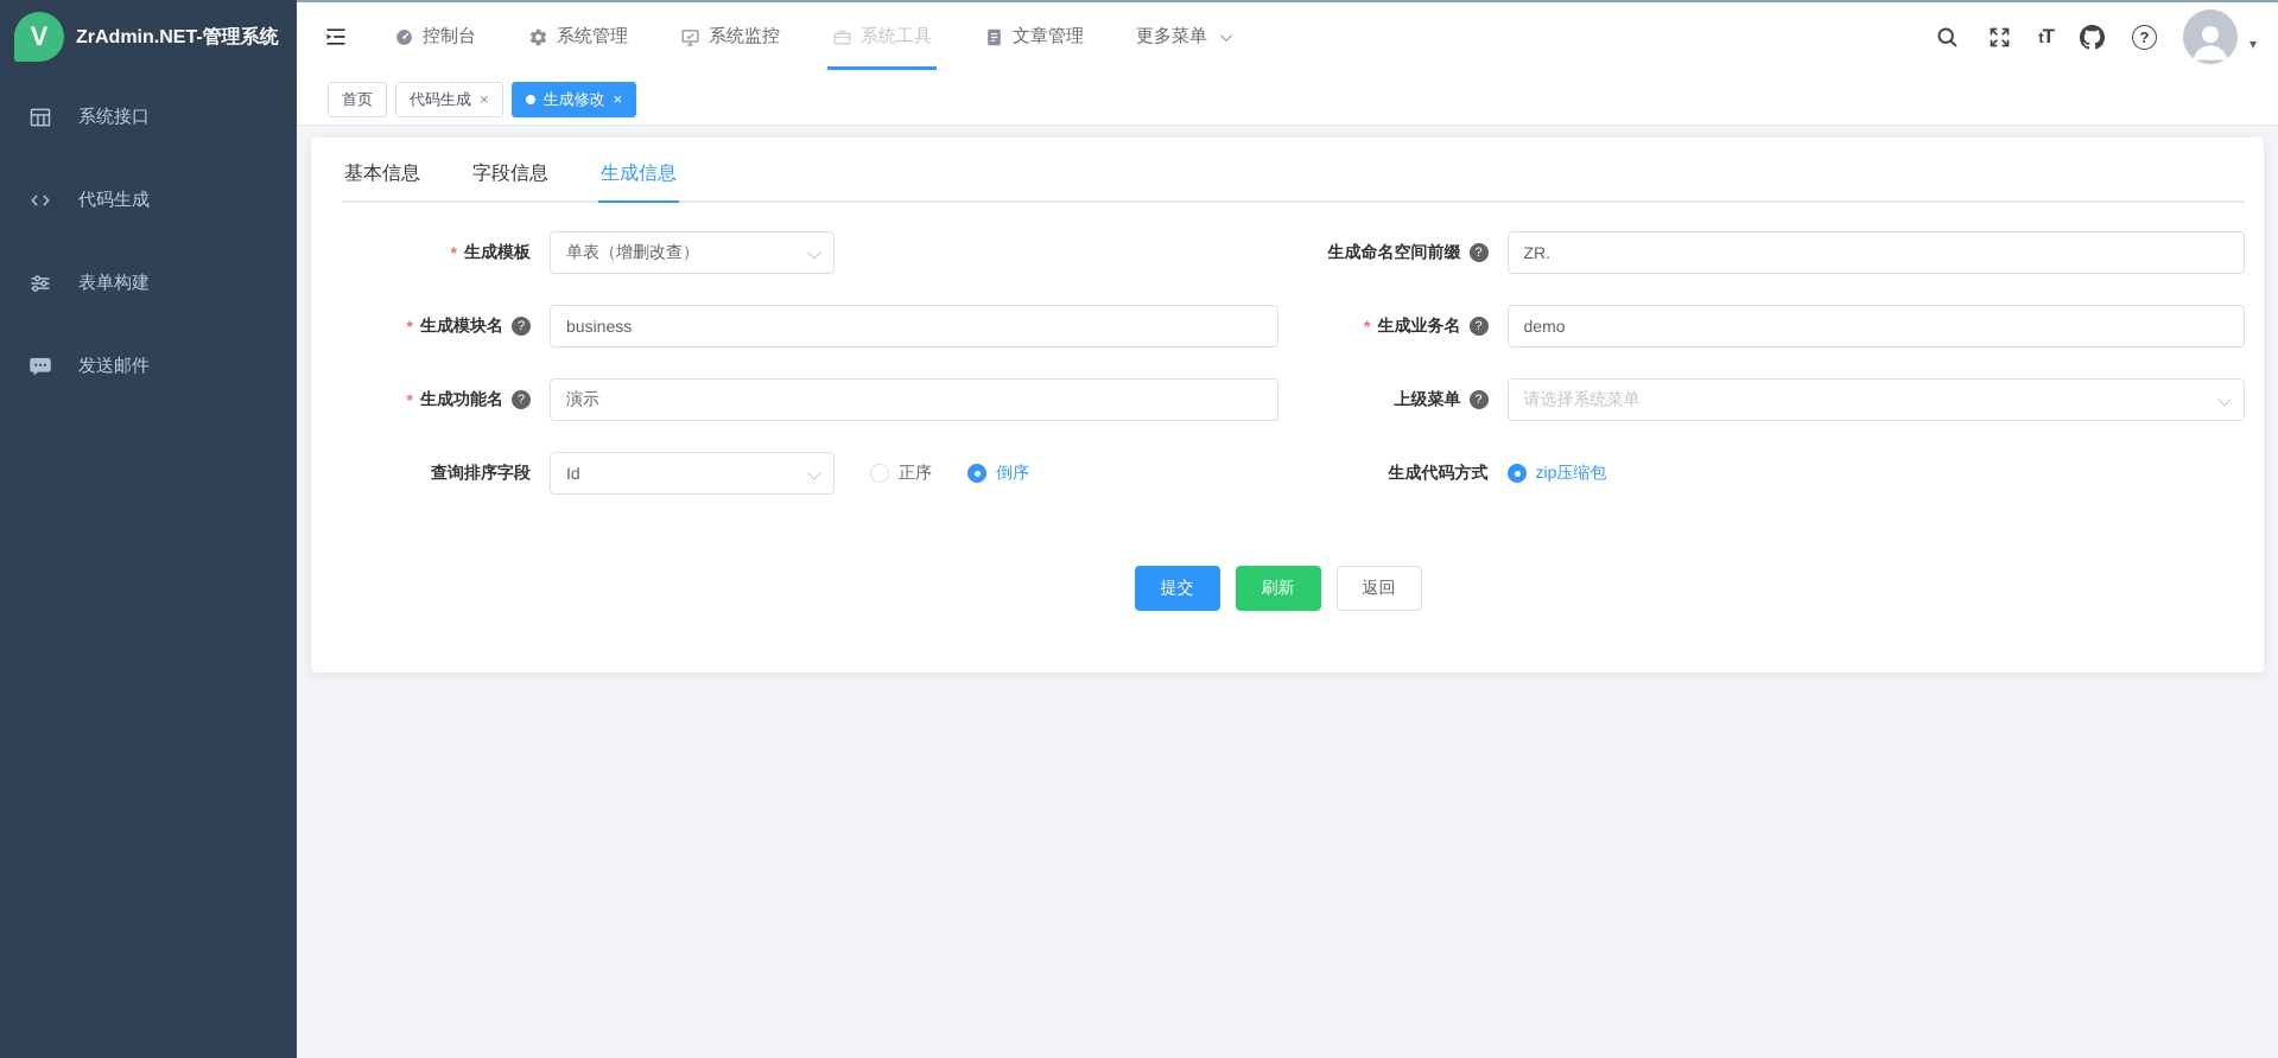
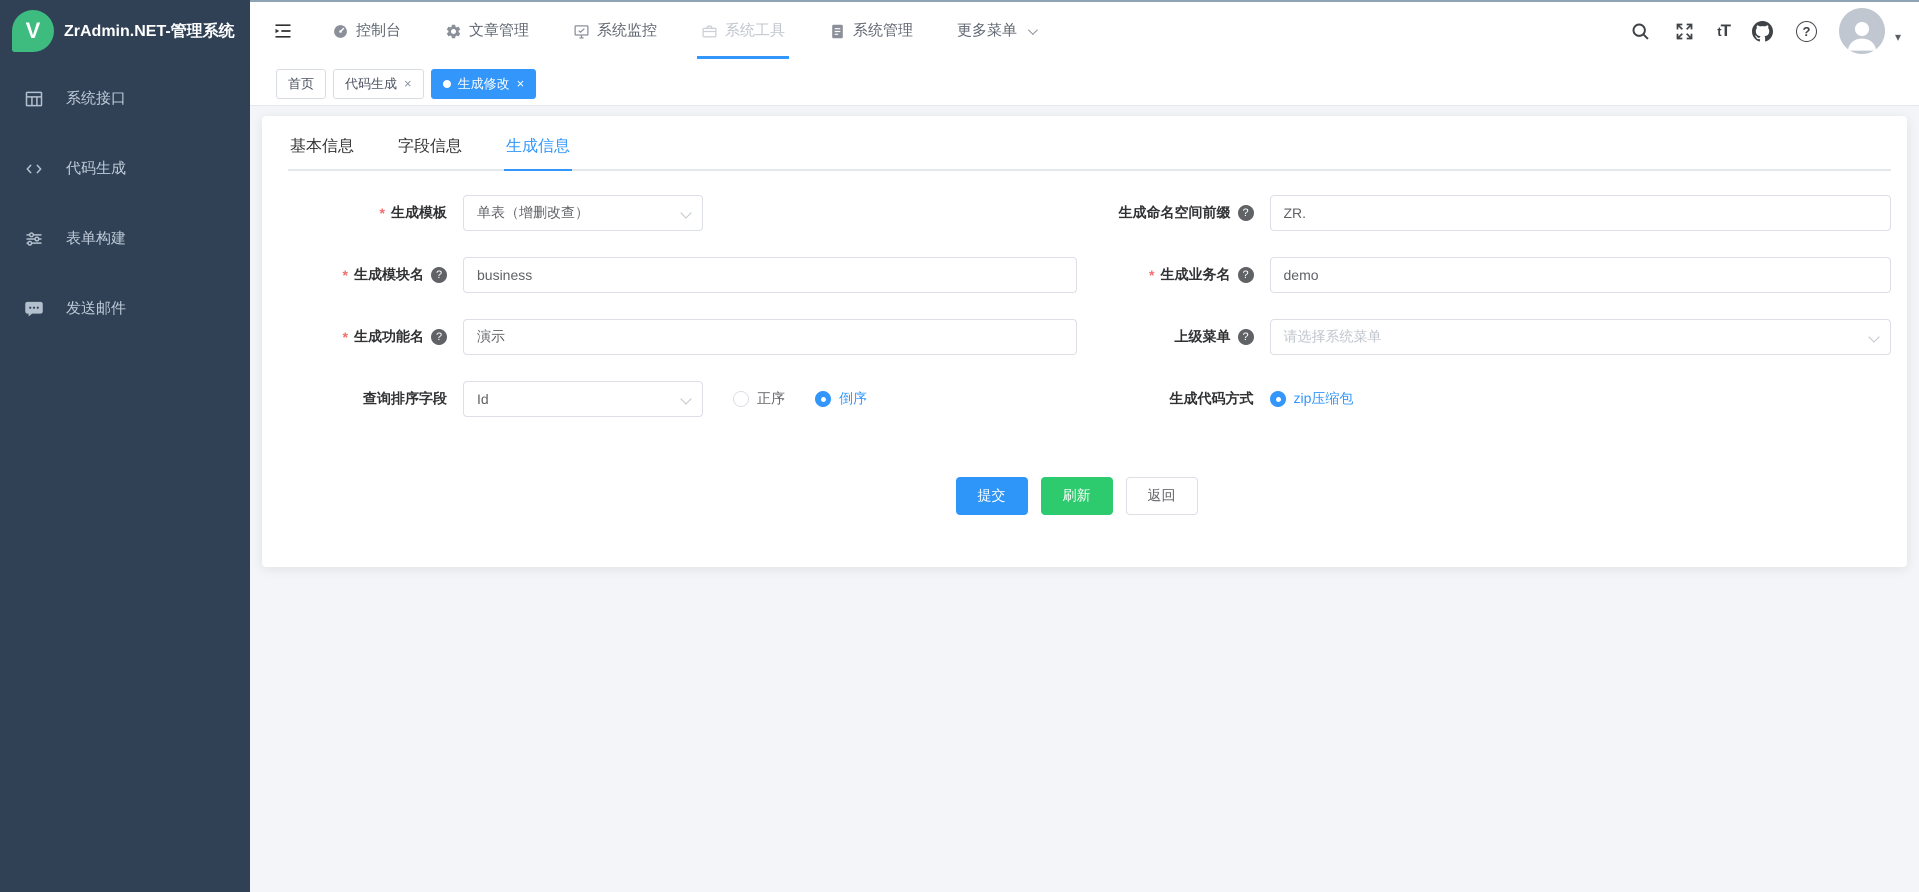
  V
  ZrAdmin.NET-管理系统
  系统接口
  代码生成
  表单构建
  发送邮件
  控制台
- 系统管理
+ 文章管理
  系统监控
  系统工具
- 文章管理
+ 系统管理
  更多菜单
  tT
  ?
  ▾
  首页
  代码生成
  ×
  生成修改
  ×
  基本信息
  字段信息
  生成信息
  *
  生成模板
  单表（增删改查）
  生成命名空间前缀
  ?
  ZR.
  *
  生成模块名
  ?
  business
  *
  生成业务名
  ?
  demo
  *
  生成功能名
  ?
  演示
  上级菜单
  ?
  请选择系统菜单
  查询排序字段
  Id
  正序
  倒序
  生成代码方式
  zip压缩包
  提交
  刷新
  返回
